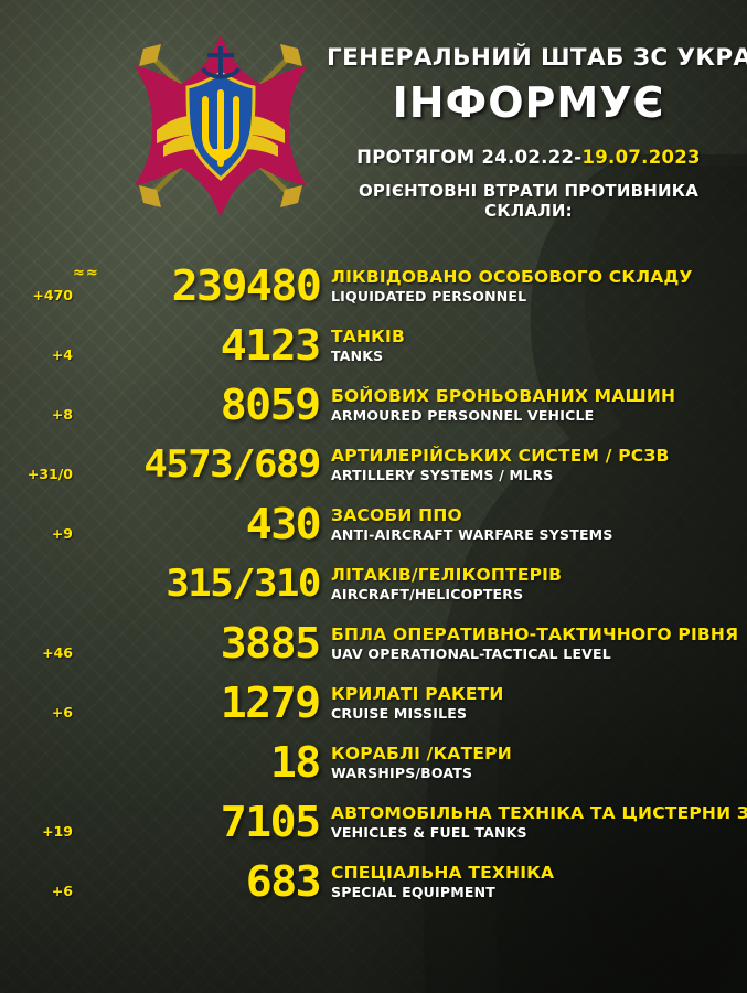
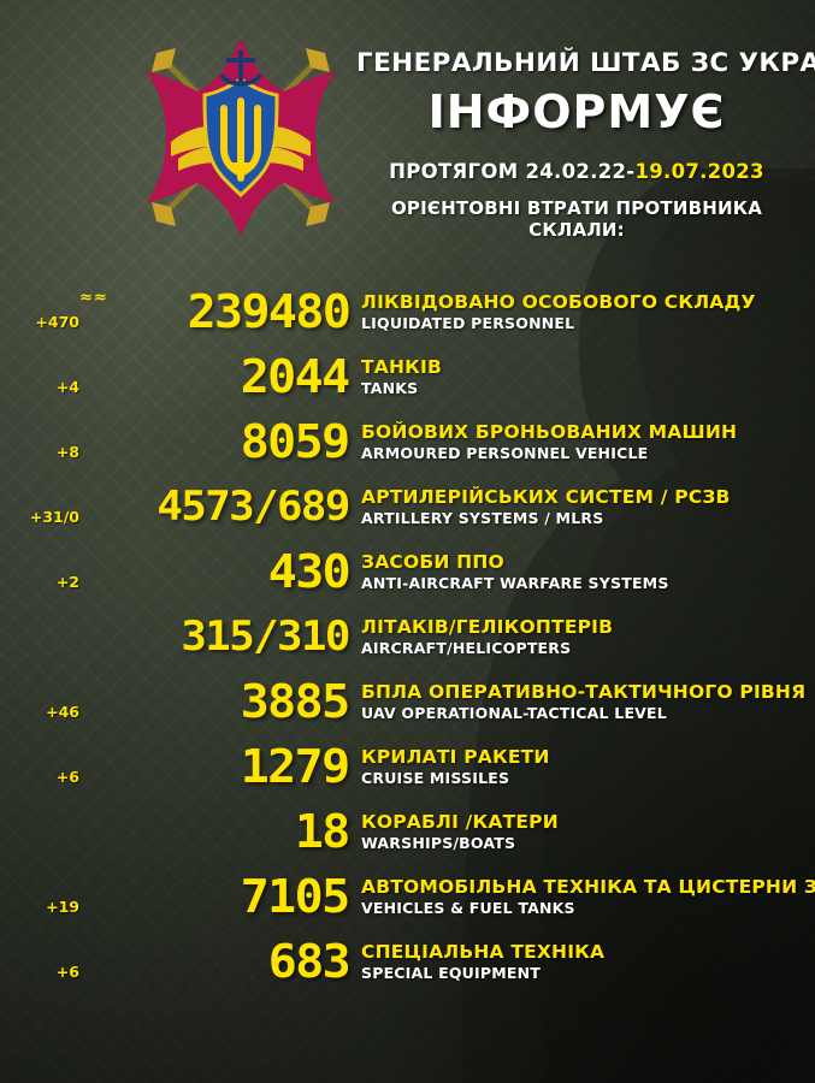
  ГЕНЕРАЛЬНИЙ ШТАБ ЗС УКРА
  ІНФОРМУЄ
  ПРОТЯГОМ 24.02.22-19.07.2023
  ОРІЄНТОВНІ ВТРАТИ ПРОТИВНИКА СКЛАЛИ:
  ≈≈
  +470
  239480
  ЛІКВІДОВАНО ОСОБОВОГО СКЛАДУ
  LIQUIDATED PERSONNEL
  +4
- 4123
+ 2044
  ТАНКІВ
  TANKS
  +8
  8059
  БОЙОВИХ БРОНЬОВАНИХ МАШИН
  ARMOURED PERSONNEL VEHICLE
  +31/0
  4573/689
  АРТИЛЕРІЙСЬКИХ СИСТЕМ / РСЗВ
  ARTILLERY SYSTEMS / MLRS
- +9
+ +2
  430
  ЗАСОБИ ППО
  ANTI-AIRCRAFT WARFARE SYSTEMS
  315/310
  ЛІТАКІВ/ГЕЛІКОПТЕРІВ
  AIRCRAFT/HELICOPTERS
  +46
  3885
  БПЛА ОПЕРАТИВНО-ТАКТИЧНОГО РІВНЯ
  UAV OPERATIONAL-TACTICAL LEVEL
  +6
  1279
  КРИЛАТІ РАКЕТИ
  CRUISE MISSILES
  18
  КОРАБЛІ /КАТЕРИ
  WARSHIPS/BOATS
  +19
  7105
  АВТОМОБІЛЬНА ТЕХНІКА ТА ЦИСТЕРНИ З
  VEHICLES & FUEL TANKS
  +6
  683
  СПЕЦІАЛЬНА ТЕХНІКА
  SPECIAL EQUIPMENT
